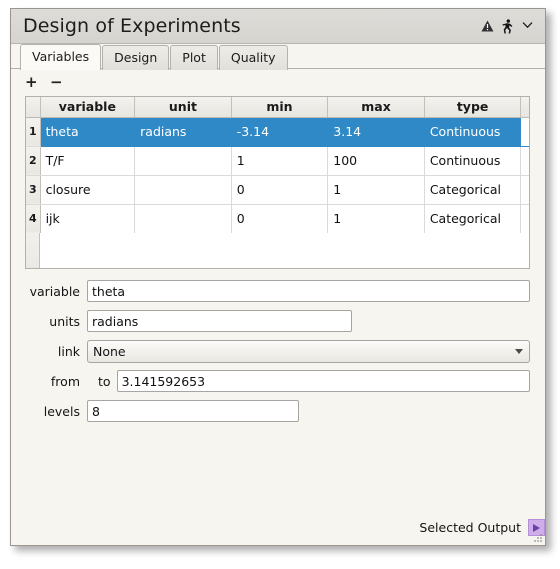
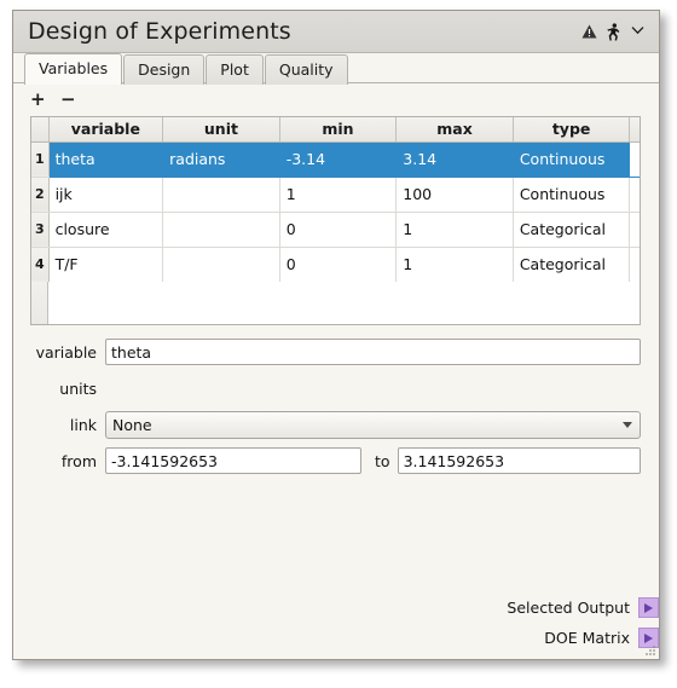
  Design of Experiments
  Variables Design Plot Quality
  +
  −
  	variable	unit	min	max	type
  1	theta	radians	-3.14	3.14	Continuous
- 2	T/F		1	100	Continuous
+ 2	ijk		1	100	Continuous
  3	closure		0	1	Categorical
- 4	ijk		0	1	Categorical
+ 4	T/F		0	1	Categorical
  variable
  theta
  units
- radians
  link
  None
  from
+ -3.141592653
  to
  3.141592653
- levels
- 8
  Selected Output
+ DOE Matrix
